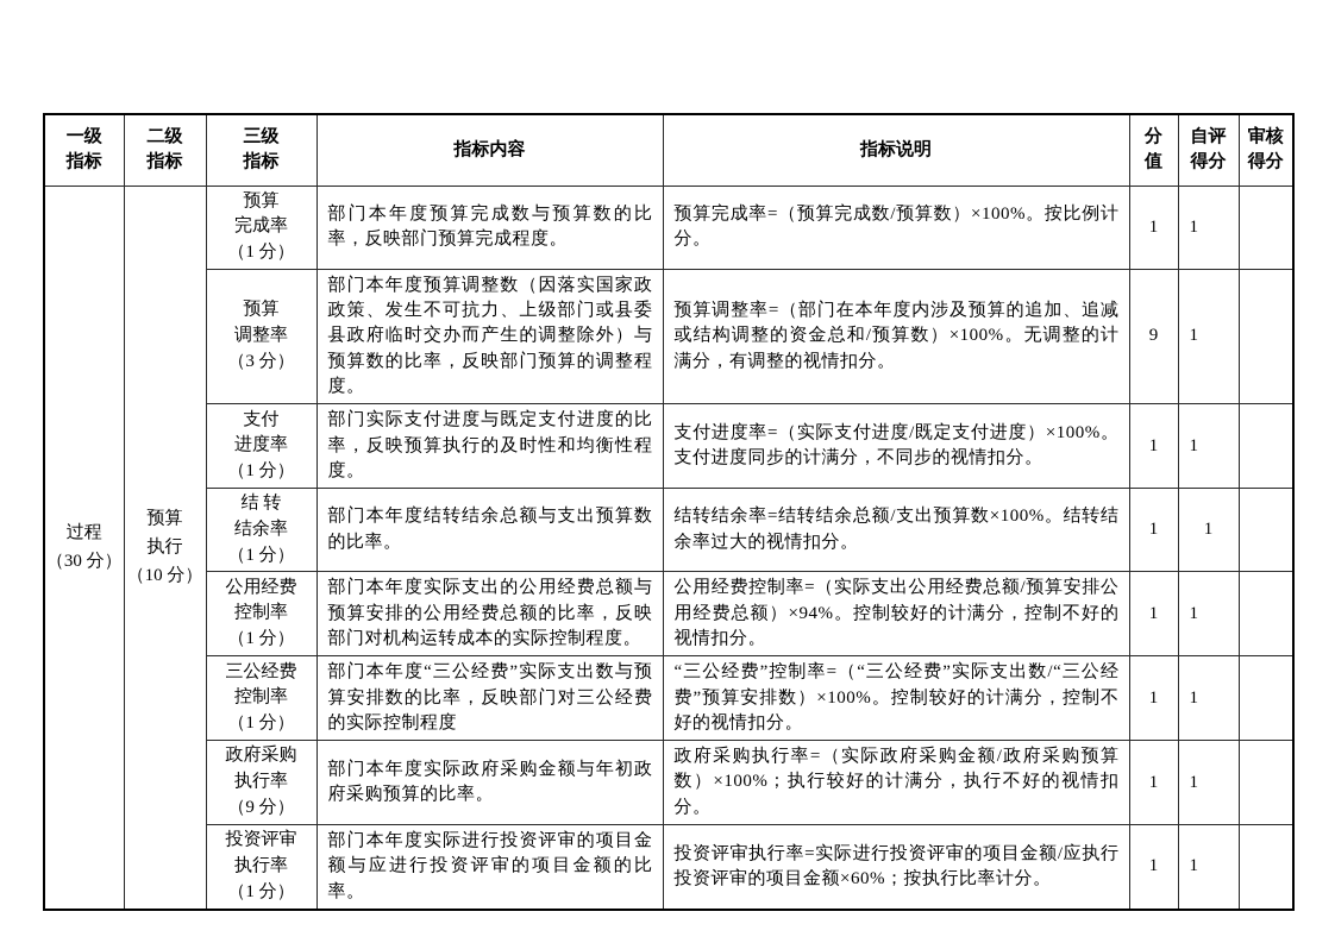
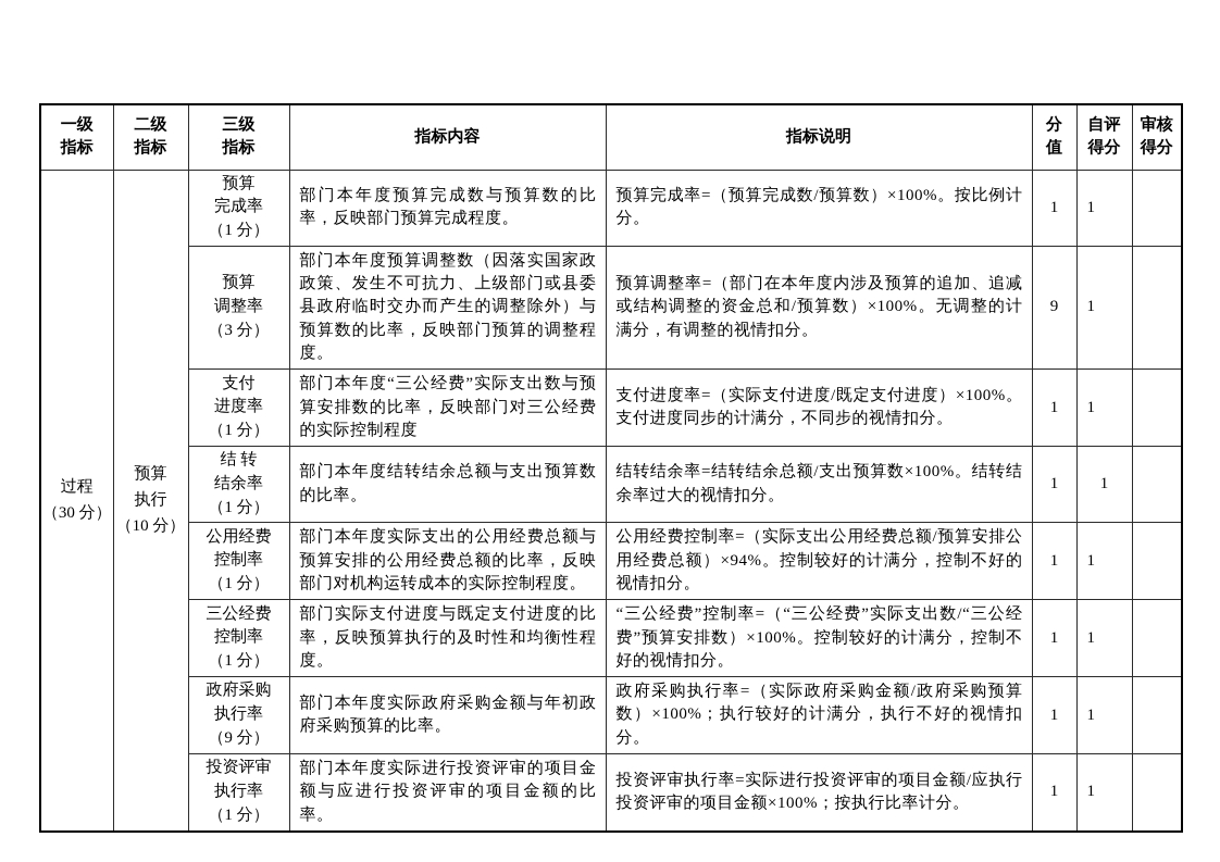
  一级 指标	二级 指标	三级 指标	指标内容	指标说明	分 值	自评 得分	审核 得分
  过程 （30 分）	预算 执行 （10 分）	预算 完成率 （1 分）	部门本年度预算完成数与预算数的比率，反映部门预算完成程度。	预算完成率=（预算完成数/预算数）×100%。按比例计分。	1	1
  预算 调整率 （3 分）	部门本年度预算调整数（因落实国家政政策、发生不可抗力、上级部门或县委县政府临时交办而产生的调整除外）与预算数的比率，反映部门预算的调整程度。	预算调整率=（部门在本年度内涉及预算的追加、追减或结构调整的资金总和/预算数）×100%。无调整的计满分，有调整的视情扣分。	9	1
- 支付 进度率 （1 分）	部门实际支付进度与既定支付进度的比率，反映预算执行的及时性和均衡性程度。	支付进度率=（实际支付进度/既定支付进度）×100%。支付进度同步的计满分，不同步的视情扣分。	1	1
+ 支付 进度率 （1 分）	部门本年度“三公经费”实际支出数与预算安排数的比率，反映部门对三公经费的实际控制程度	支付进度率=（实际支付进度/既定支付进度）×100%。支付进度同步的计满分，不同步的视情扣分。	1	1
  结 转 结余率 （1 分）	部门本年度结转结余总额与支出预算数的比率。	结转结余率=结转结余总额/支出预算数×100%。结转结余率过大的视情扣分。	1	1
  公用经费 控制率 （1 分）	部门本年度实际支出的公用经费总额与预算安排的公用经费总额的比率，反映部门对机构运转成本的实际控制程度。	公用经费控制率=（实际支出公用经费总额/预算安排公用经费总额）×94%。控制较好的计满分，控制不好的视情扣分。	1	1
- 三公经费 控制率 （1 分）	部门本年度“三公经费”实际支出数与预算安排数的比率，反映部门对三公经费的实际控制程度	“三公经费”控制率=（“三公经费”实际支出数/“三公经费”预算安排数）×100%。控制较好的计满分，控制不好的视情扣分。	1	1
+ 三公经费 控制率 （1 分）	部门实际支付进度与既定支付进度的比率，反映预算执行的及时性和均衡性程度。	“三公经费”控制率=（“三公经费”实际支出数/“三公经费”预算安排数）×100%。控制较好的计满分，控制不好的视情扣分。	1	1
  政府采购 执行率 （9 分）	部门本年度实际政府采购金额与年初政府采购预算的比率。	政府采购执行率=（实际政府采购金额/政府采购预算数）×100%；执行较好的计满分，执行不好的视情扣分。	1	1
- 投资评审 执行率 （1 分）	部门本年度实际进行投资评审的项目金额与应进行投资评审的项目金额的比率。	投资评审执行率=实际进行投资评审的项目金额/应执行投资评审的项目金额×60%；按执行比率计分。	1	1
+ 投资评审 执行率 （1 分）	部门本年度实际进行投资评审的项目金额与应进行投资评审的项目金额的比率。	投资评审执行率=实际进行投资评审的项目金额/应执行投资评审的项目金额×100%；按执行比率计分。	1	1
